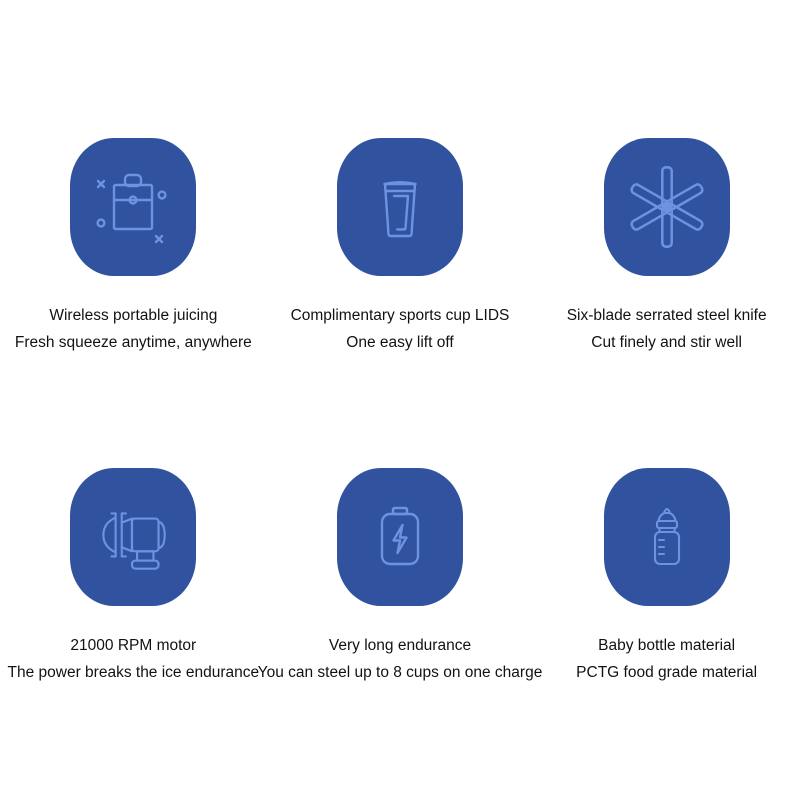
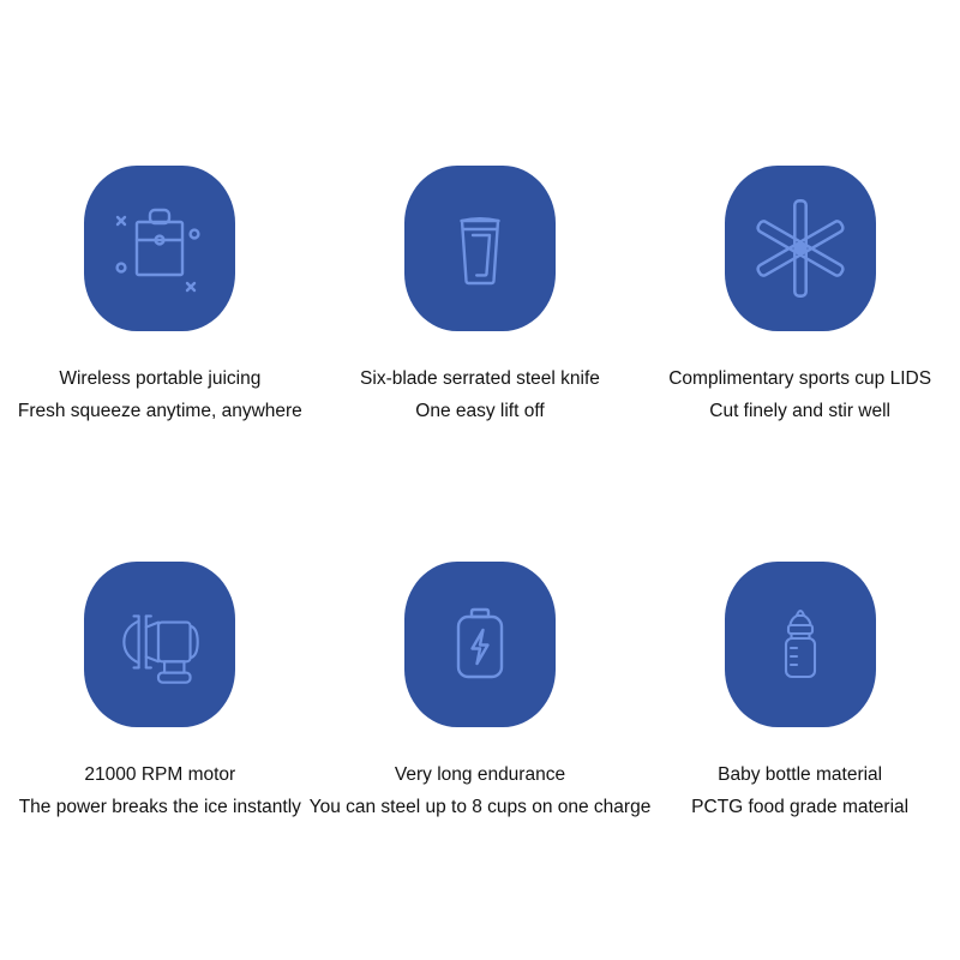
  Wireless portable juicing
  Fresh squeeze anytime, anywhere
- Complimentary sports cup LIDS
+ Six-blade serrated steel knife
  One easy lift off
- Six-blade serrated steel knife
+ Complimentary sports cup LIDS
  Cut finely and stir well
  21000 RPM motor
- The power breaks the ice endurance
+ The power breaks the ice instantly
  Very long endurance
  You can steel up to 8 cups on one charge
  Baby bottle material
  PCTG food grade material
